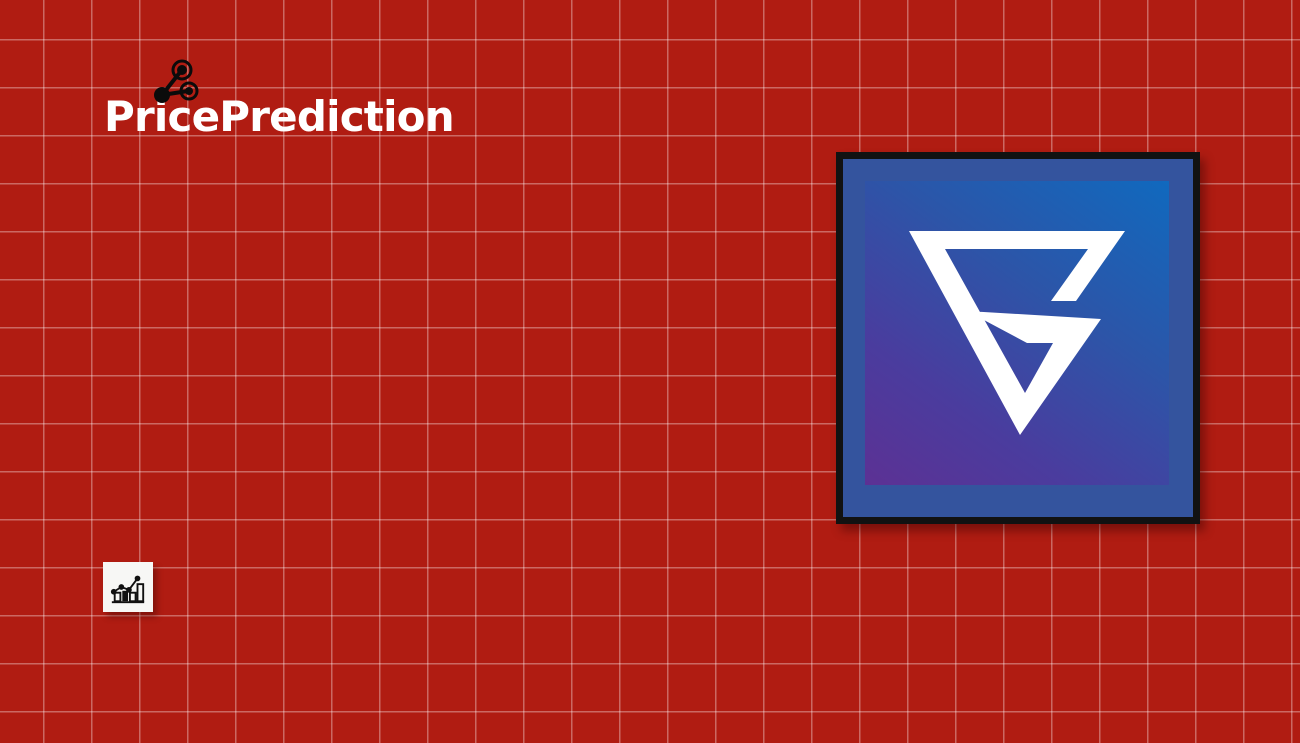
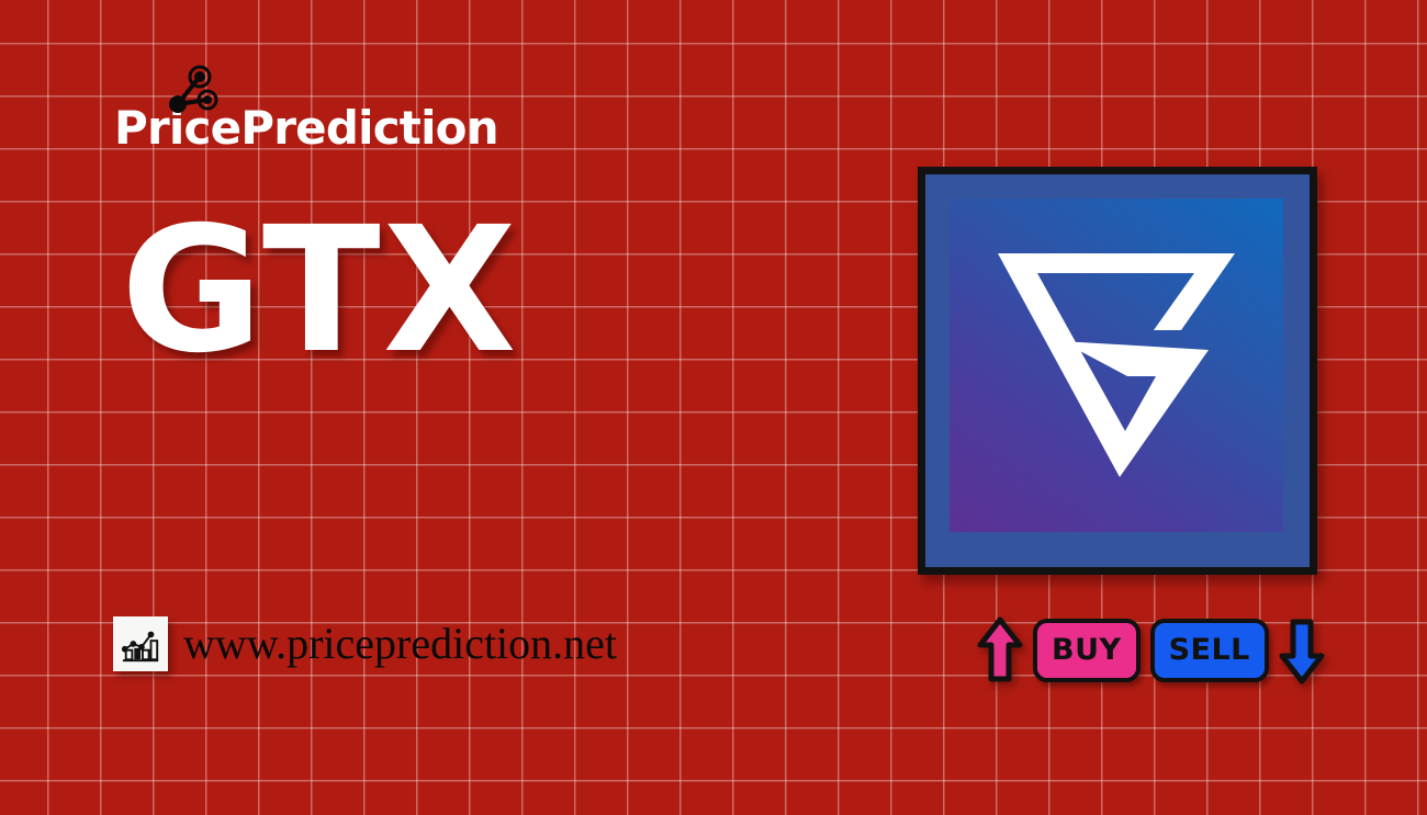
  PricePrediction
+ GTX
+ www.priceprediction.net
+ BUY
+ SELL
